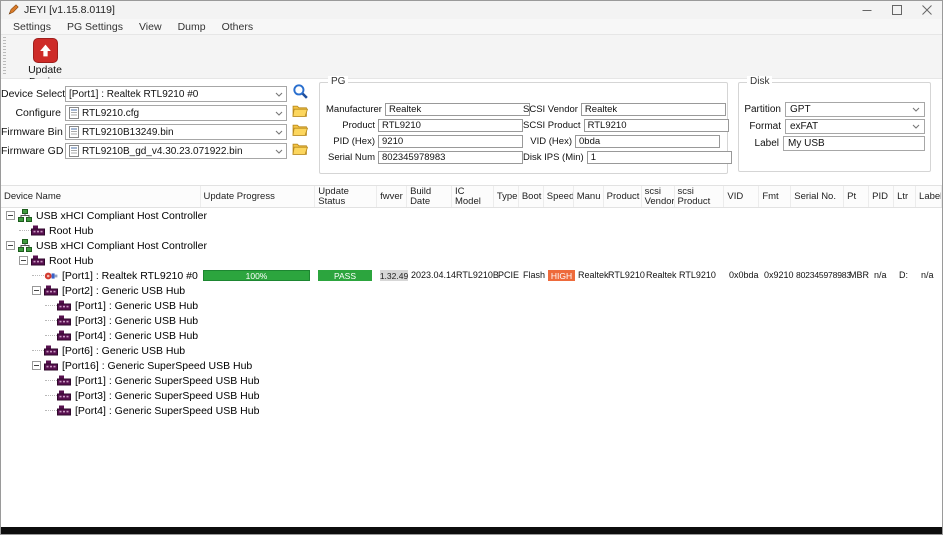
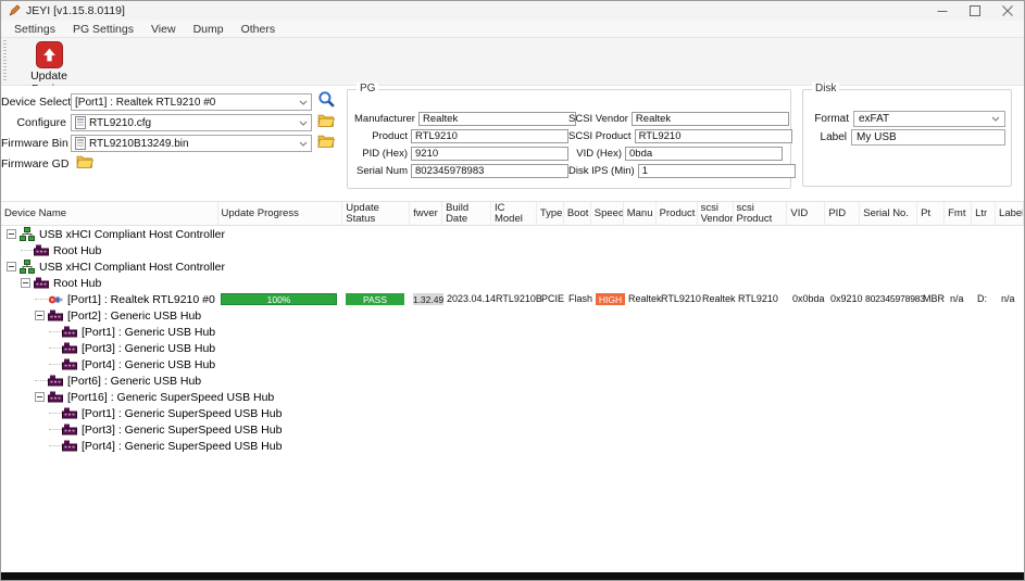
  JEYI [v1.15.8.0119]
  Settings
  PG Settings
  View
  Dump
  Others
  Device Select
  [Port1] : Realtek RTL9210 #0
  Configure
  RTL9210.cfg
  Firmware Bin
  RTL9210B13249.bin
  Firmware GD
- RTL9210B_gd_v4.30.23.071922.bin
  PG
  Manufacturer
  Realtek
  SCSI Vendor
  Realtek
  Product
  RTL9210
  SCSI Product
  RTL9210
  PID (Hex)
  9210
  VID (Hex)
  0bda
  Serial Num
  802345978983
  Disk IPS (Min)
  1
  Disk
- Partition
- GPT
  Format
  exFAT
  Label
  My USB
  Device Name
  Update Progress
  Update Status
  fwver
  Build Date
  IC Model
  Type
  Boot
  Speed
  Manu
  Product
  scsi Vendor
  scsi Product
  VID
- Fmt
+ PID
  Serial No.
  Pt
- PID
+ Fmt
  Ltr
  Label
  USB xHCI Compliant Host Controller
  Root Hub
  USB xHCI Compliant Host Controller
  Root Hub
  [Port1] : Realtek RTL9210 #0
  100%
  PASS
  1.32.49
  2023.04.14
  RTL9210B
  PCIE
  Flash
  HIGH
  Realtek
  RTL9210
  Realtek
  RTL9210
  0x0bda
  0x9210
  802345978983
  MBR
  n/a
  D:
  n/a
  [Port2] : Generic USB Hub
  [Port1] : Generic USB Hub
  [Port3] : Generic USB Hub
  [Port4] : Generic USB Hub
  [Port6] : Generic USB Hub
  [Port16] : Generic SuperSpeed USB Hub
  [Port1] : Generic SuperSpeed USB Hub
  [Port3] : Generic SuperSpeed USB Hub
  [Port4] : Generic SuperSpeed USB Hub
